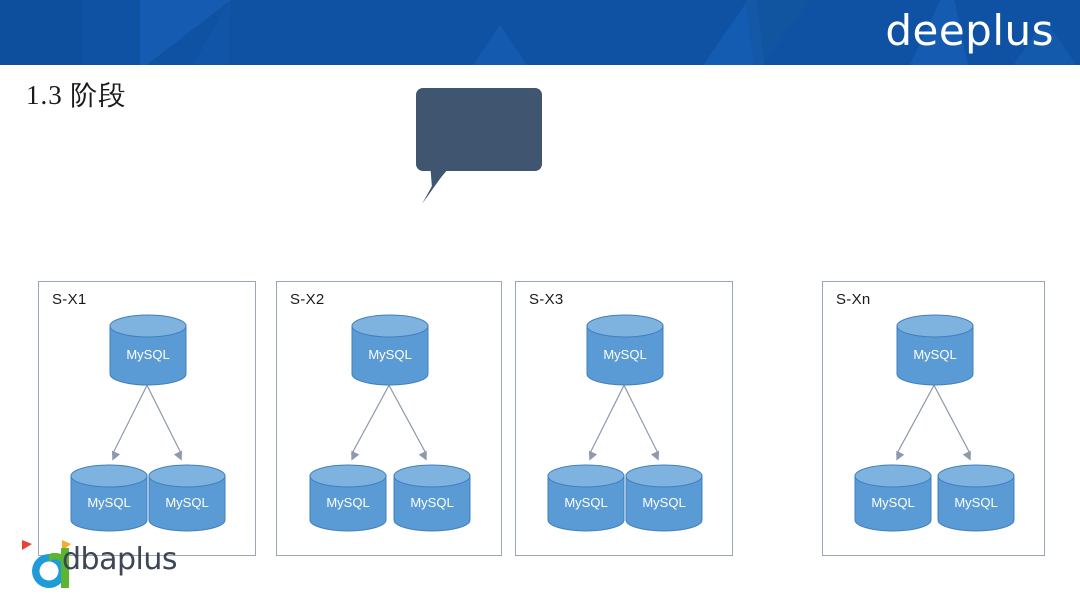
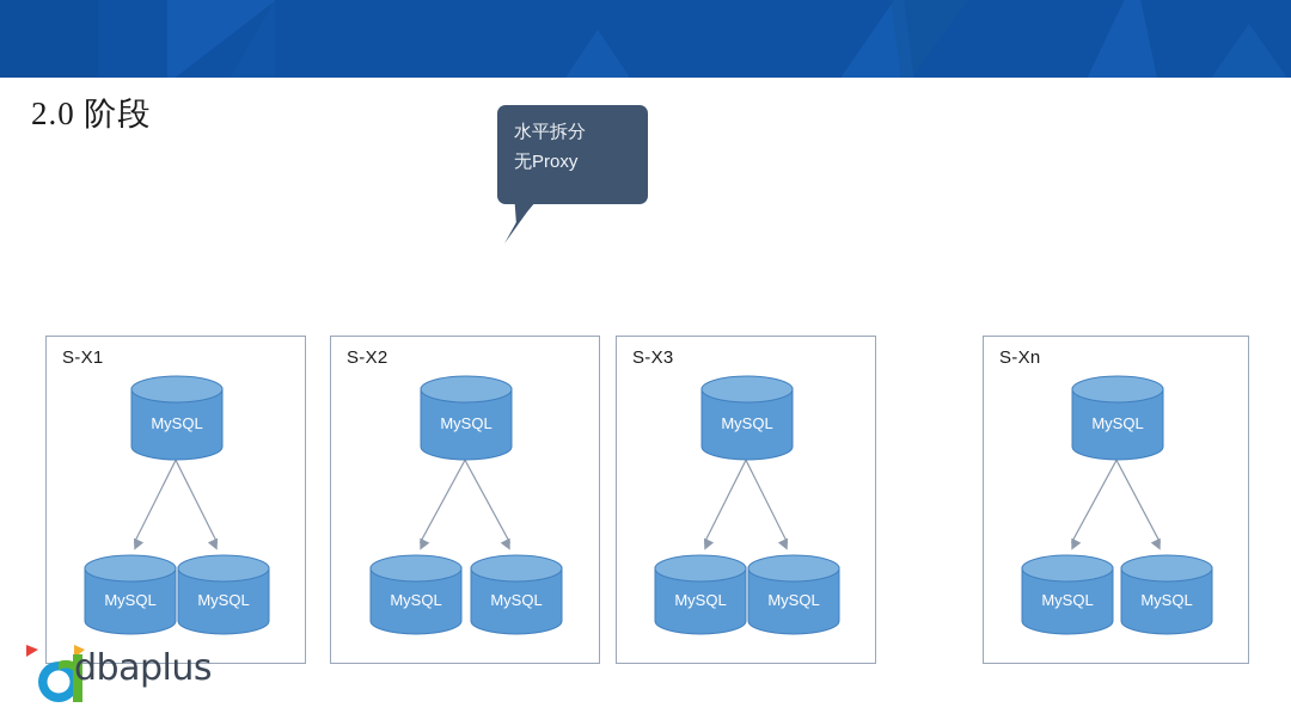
- deeplus
- 1.3 阶段
+ 2.0 阶段
+ 水平拆分
+ 无Proxy
  S-X1
  MySQL
  MySQL
  MySQL
  S-X2
  MySQL
  MySQL
  MySQL
  S-X3
  MySQL
  MySQL
  MySQL
  S-Xn
  MySQL
  MySQL
  MySQL
  dbaplus
